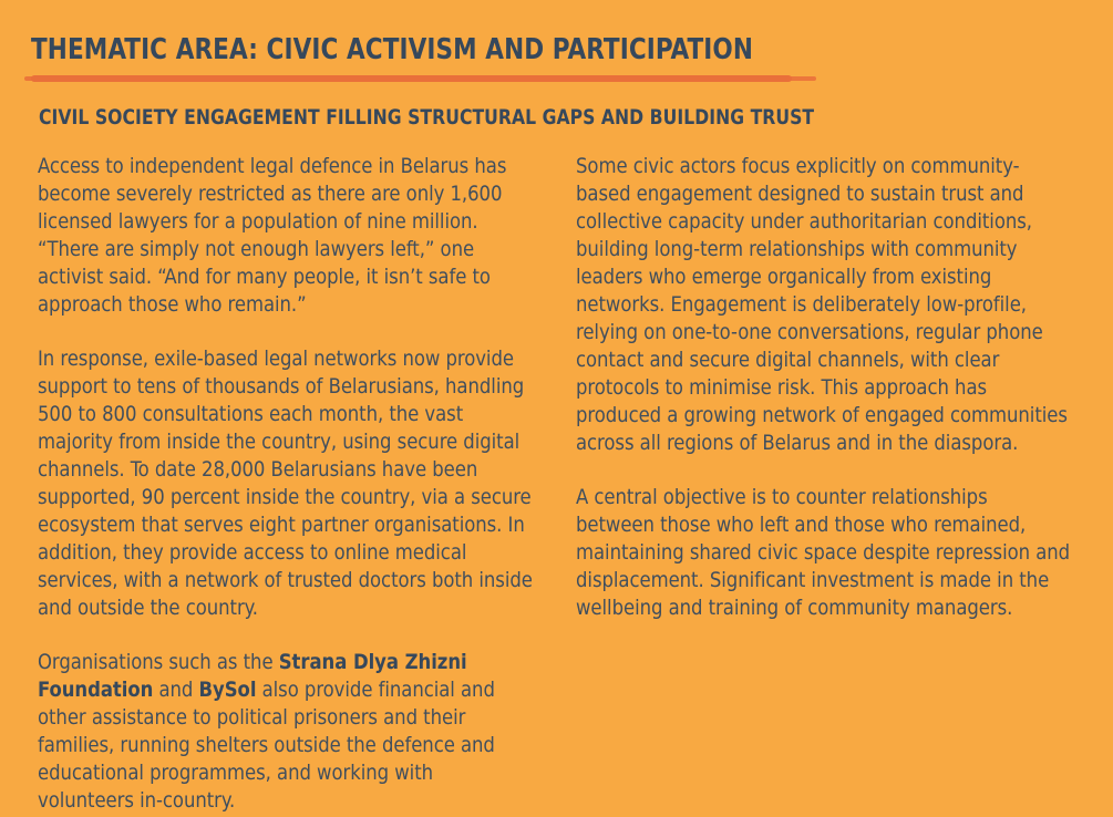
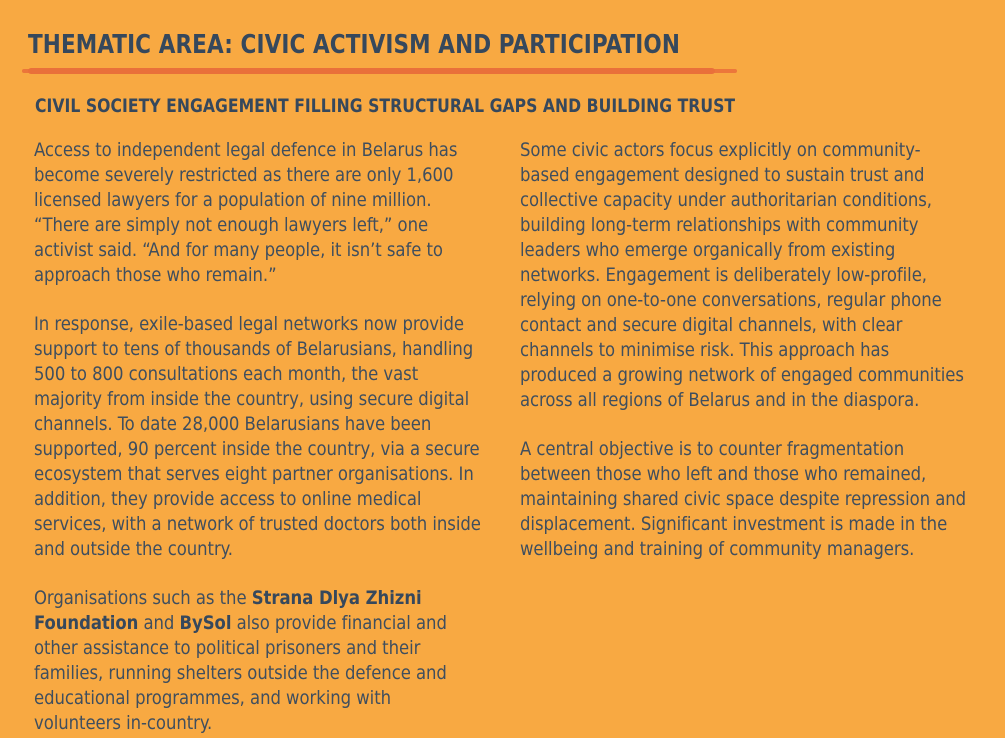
  THEMATIC AREA: CIVIC ACTIVISM AND PARTICIPATION
  CIVIL SOCIETY ENGAGEMENT FILLING STRUCTURAL GAPS AND BUILDING TRUST
  Access to independent legal defence in Belarus has become severely restricted as there are only 1,600 licensed lawyers for a population of nine million. “There are simply not enough lawyers left,” one activist said. “And for many people, it isn’t safe to approach those who remain.”
  In response, exile-based legal networks now provide support to tens of thousands of Belarusians, handling 500 to 800 consultations each month, the vast majority from inside the country, using secure digital channels. To date 28,000 Belarusians have been supported, 90 percent inside the country, via a secure ecosystem that serves eight partner organisations. In addition, they provide access to online medical services, with a network of trusted doctors both inside and outside the country.
  Organisations such as the Strana Dlya Zhizni Foundation and BySol also provide financial and other assistance to political prisoners and their families, running shelters outside the defence and educational programmes, and working with volunteers in-country.
- Some civic actors focus explicitly on community-based engagement designed to sustain trust and collective capacity under authoritarian conditions, building long-term relationships with community leaders who emerge organically from existing networks. Engagement is deliberately low-profile, relying on one-to-one conversations, regular phone contact and secure digital channels, with clear protocols to minimise risk. This approach has produced a growing network of engaged communities across all regions of Belarus and in the diaspora.
+ Some civic actors focus explicitly on community-based engagement designed to sustain trust and collective capacity under authoritarian conditions, building long-term relationships with community leaders who emerge organically from existing networks. Engagement is deliberately low-profile, relying on one-to-one conversations, regular phone contact and secure digital channels, with clear channels to minimise risk. This approach has produced a growing network of engaged communities across all regions of Belarus and in the diaspora.
- A central objective is to counter relationships between those who left and those who remained, maintaining shared civic space despite repression and displacement. Significant investment is made in the wellbeing and training of community managers.
+ A central objective is to counter fragmentation between those who left and those who remained, maintaining shared civic space despite repression and displacement. Significant investment is made in the wellbeing and training of community managers.
